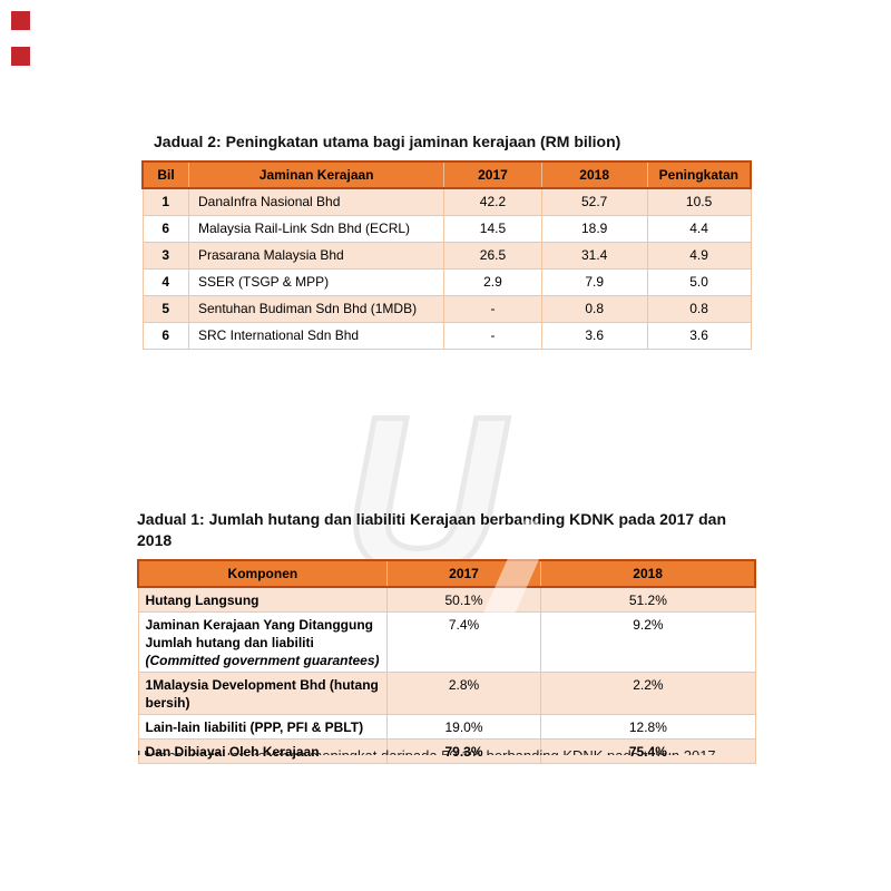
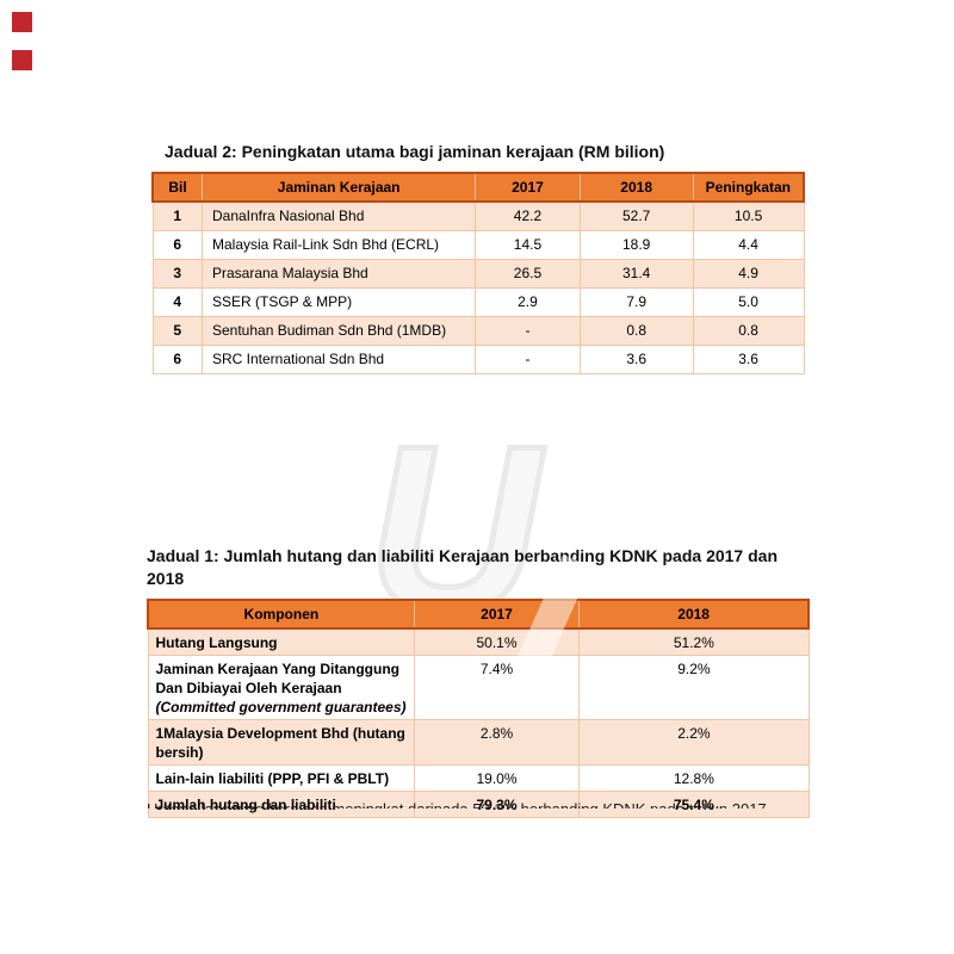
  U
  Jadual 2: Peningkatan utama bagi jaminan kerajaan (RM bilion)
  Bil	Jaminan Kerajaan	2017	2018	Peningkatan
  1	DanaInfra Nasional Bhd	42.2	52.7	10.5
  6	Malaysia Rail-Link Sdn Bhd (ECRL)	14.5	18.9	4.4
  3	Prasarana Malaysia Bhd	26.5	31.4	4.9
  4	SSER (TSGP & MPP)	2.9	7.9	5.0
  5	Sentuhan Budiman Sdn Bhd (1MDB)	-	0.8	0.8
  6	SRC International Sdn Bhd	-	3.6	3.6
  Jadual 1: Jumlah hutang dan liabiliti Kerajaan berbanding KDNK pada 2017 dan
  2018
  Komponen	2017	2018
  Hutang Langsung	50.1%	51.2%
- Jaminan Kerajaan Yang DitanggungJumlah hutang dan liabiliti(Committed government guarantees)	7.4%	9.2%
+ Jaminan Kerajaan Yang DitanggungDan Dibiayai Oleh Kerajaan(Committed government guarantees)	7.4%	9.2%
  1Malaysia Development Bhd (hutangbersih)	2.8%	2.2%
  Lain-lain liabiliti (PPP, PFI & PBLT)	19.0%	12.8%
- Dan Dibiayai Oleh Kerajaan	79.3%	75.4%
+ Jumlah hutang dan liabiliti	79.3%	75.4%
